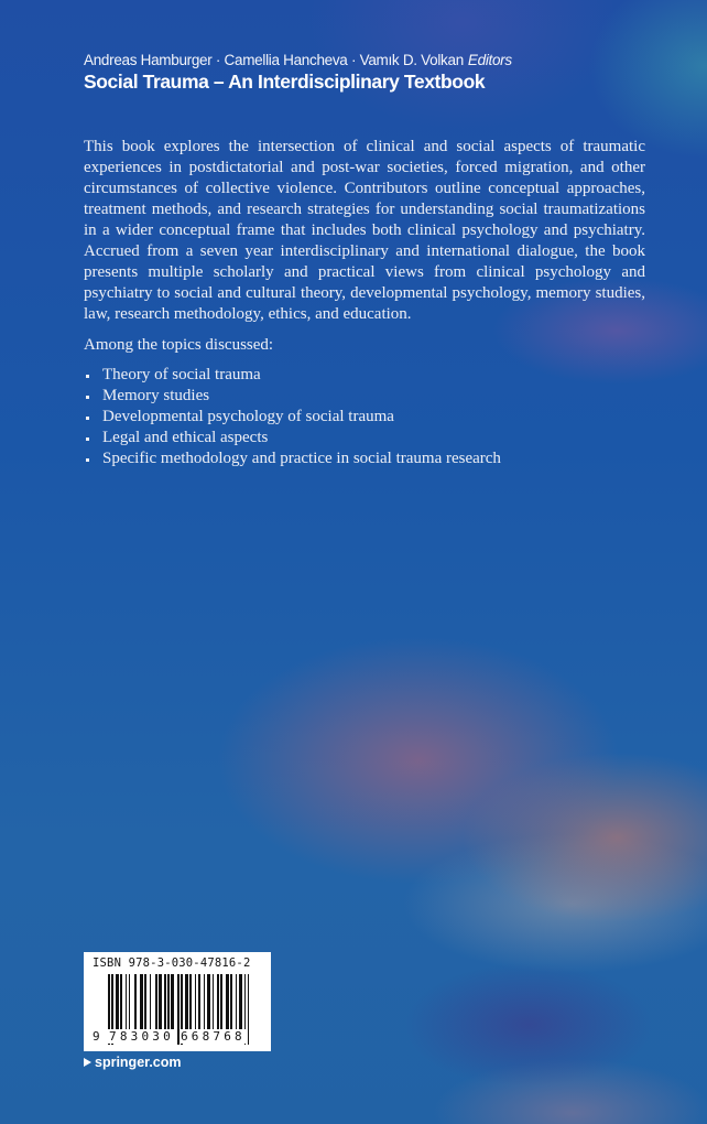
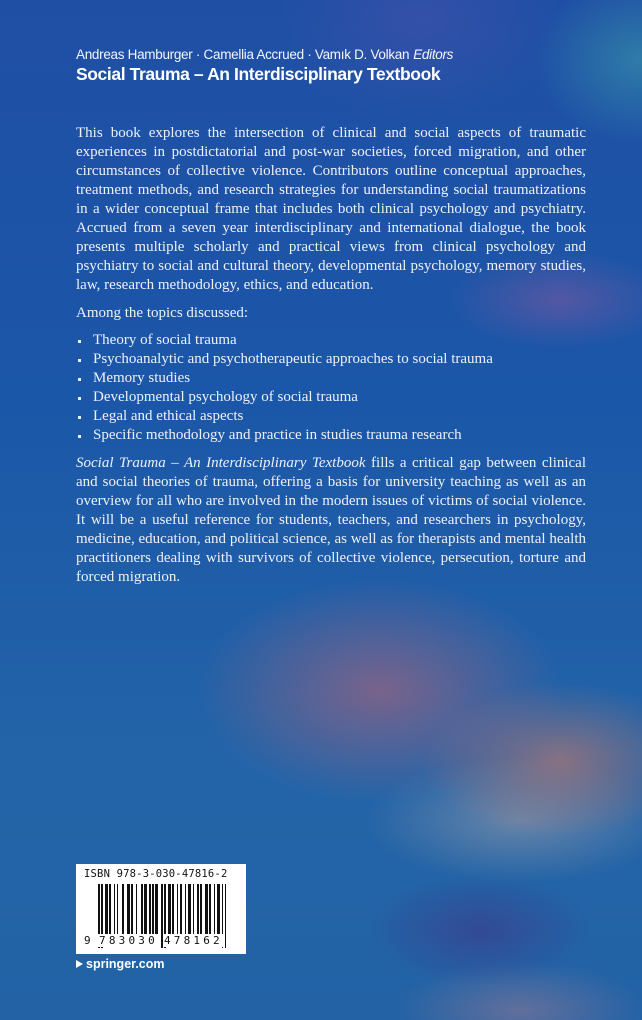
- Andreas Hamburger · Camellia Hancheva · Vamık D. Volkan Editors
+ Andreas Hamburger · Camellia Accrued · Vamık D. Volkan Editors
  Social Trauma – An Interdisciplinary Textbook
  This book explores the intersection of clinical and social aspects of traumatic experiences in postdictatorial and post-war societies, forced migration, and other circumstances of collective violence. Contributors outline conceptual approaches, treatment methods, and research strategies for understanding social traumatizations in a wider conceptual frame that includes both clinical psychology and psychiatry. Accrued from a seven year interdisciplinary and international dialogue, the book presents multiple scholarly and practical views from clinical psychology and psychiatry to social and cultural theory, developmental psychology, memory studies, law, research methodology, ethics, and education.
  Among the topics discussed:
  Theory of social trauma
+ Psychoanalytic and psychotherapeutic approaches to social trauma
  Memory studies
  Developmental psychology of social trauma
  Legal and ethical aspects
- Specific methodology and practice in social trauma research
+ Specific methodology and practice in studies trauma research
+ Social Trauma – An Interdisciplinary Textbook fills a critical gap between clinical and social theories of trauma, offering a basis for university teaching as well as an overview for all who are involved in the modern issues of victims of social violence. It will be a useful reference for students, teachers, and researchers in psychology, medicine, education, and political science, as well as for therapists and mental health practitioners dealing with survivors of collective violence, persecution, torture and forced migration.
  ISBN 978-3-030-47816-2
  9
  783030
- 668768
+ 478162
  springer.com
